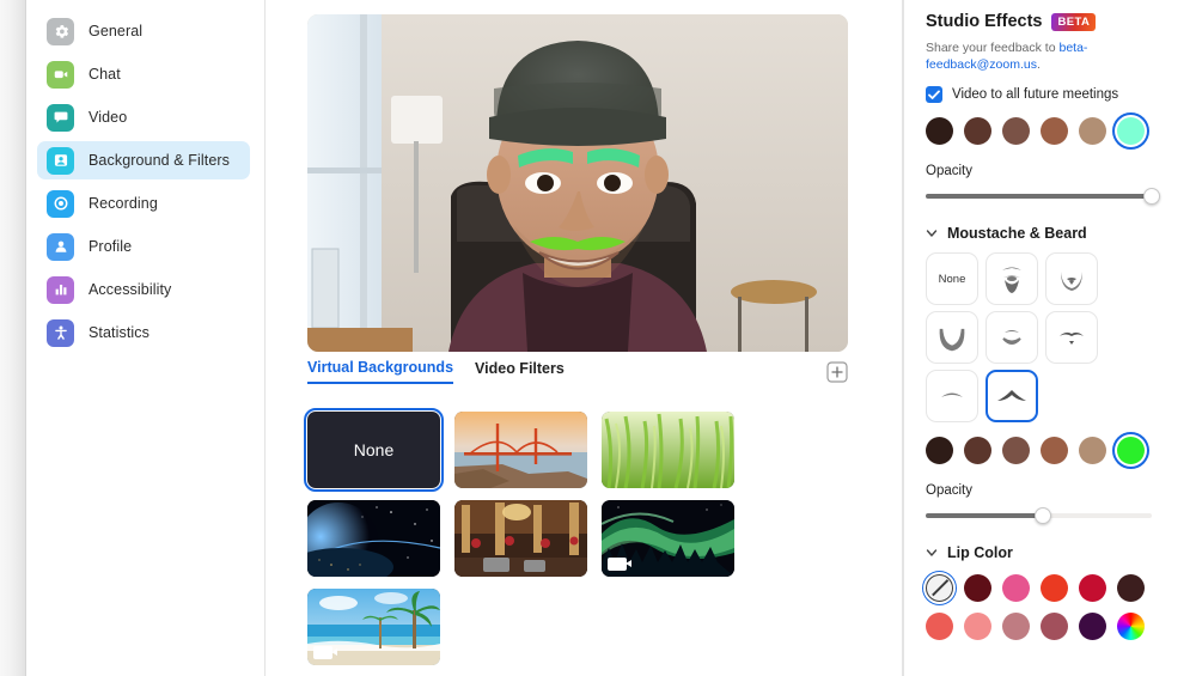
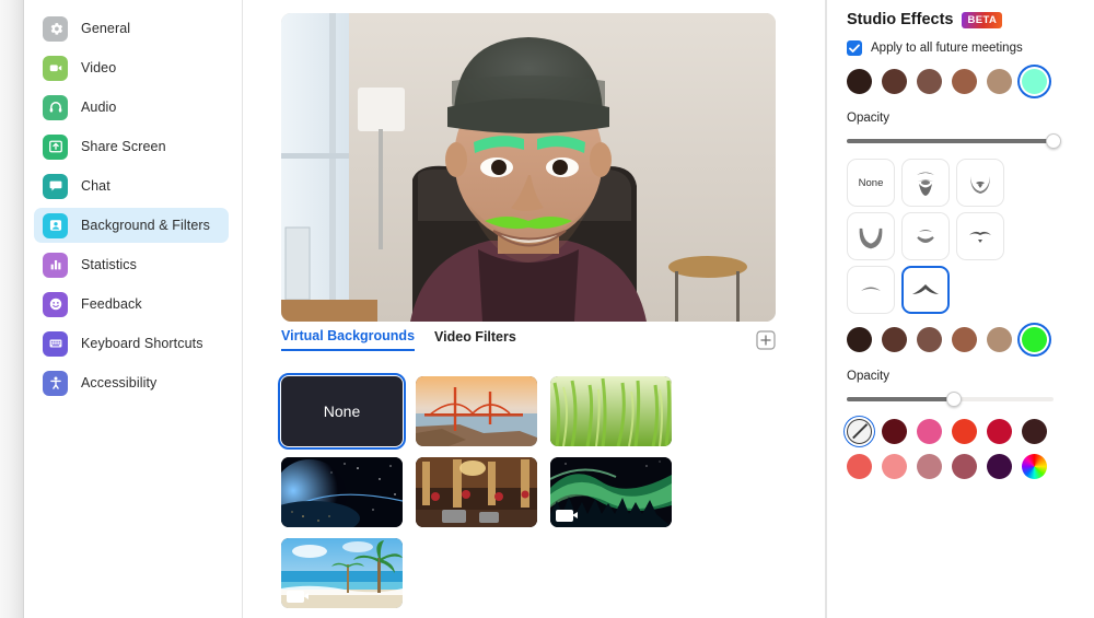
  General
- Chat
+ Video
+ Audio
+ Share Screen
- Video
+ Chat
  Background & Filters
- Recording
- Profile
- Accessibility
+ Statistics
+ Feedback
+ Keyboard Shortcuts
- Statistics
+ Accessibility
  Virtual Backgrounds
  Video Filters
  None
  Studio Effects
  BETA
- Share your feedback to beta-feedback@zoom.us.
- Video to all future meetings
+ Apply to all future meetings
  Opacity
- Moustache & Beard
  None
  Opacity
- Lip Color
